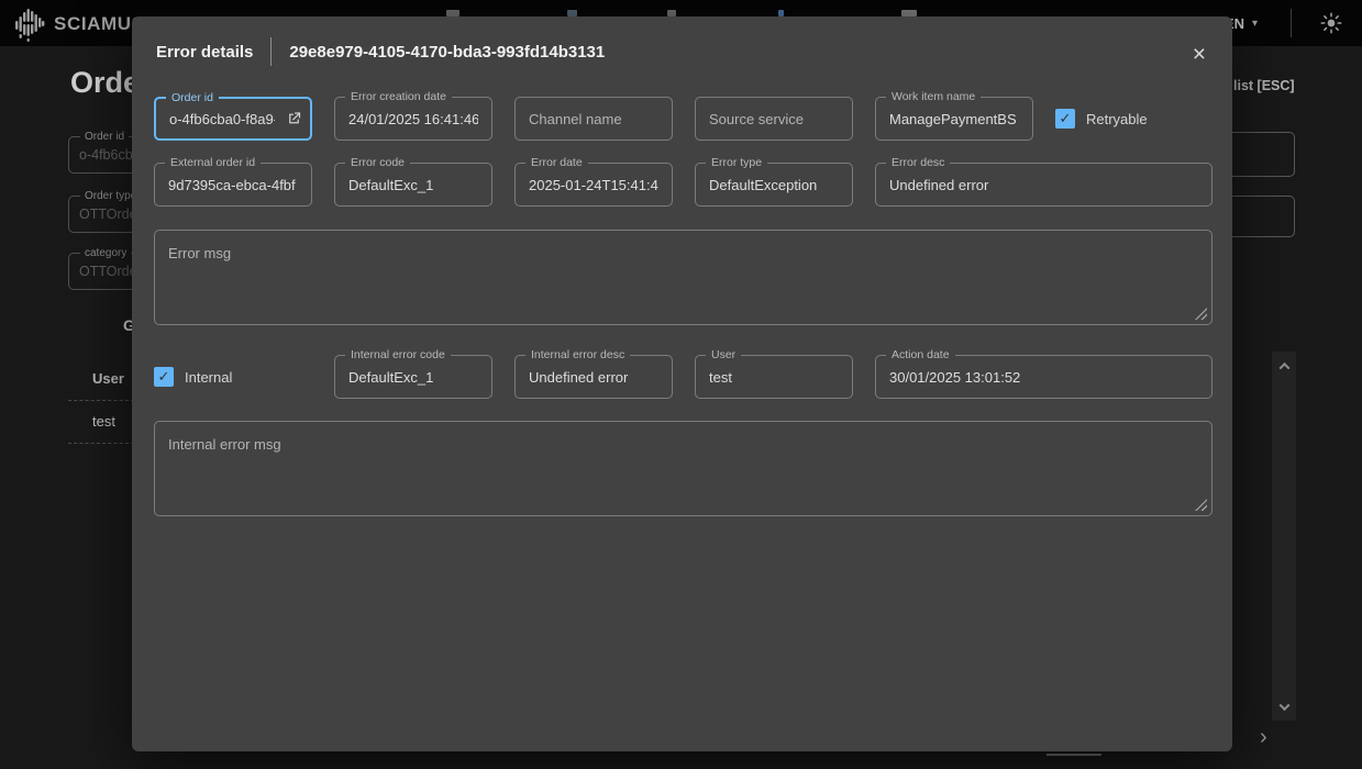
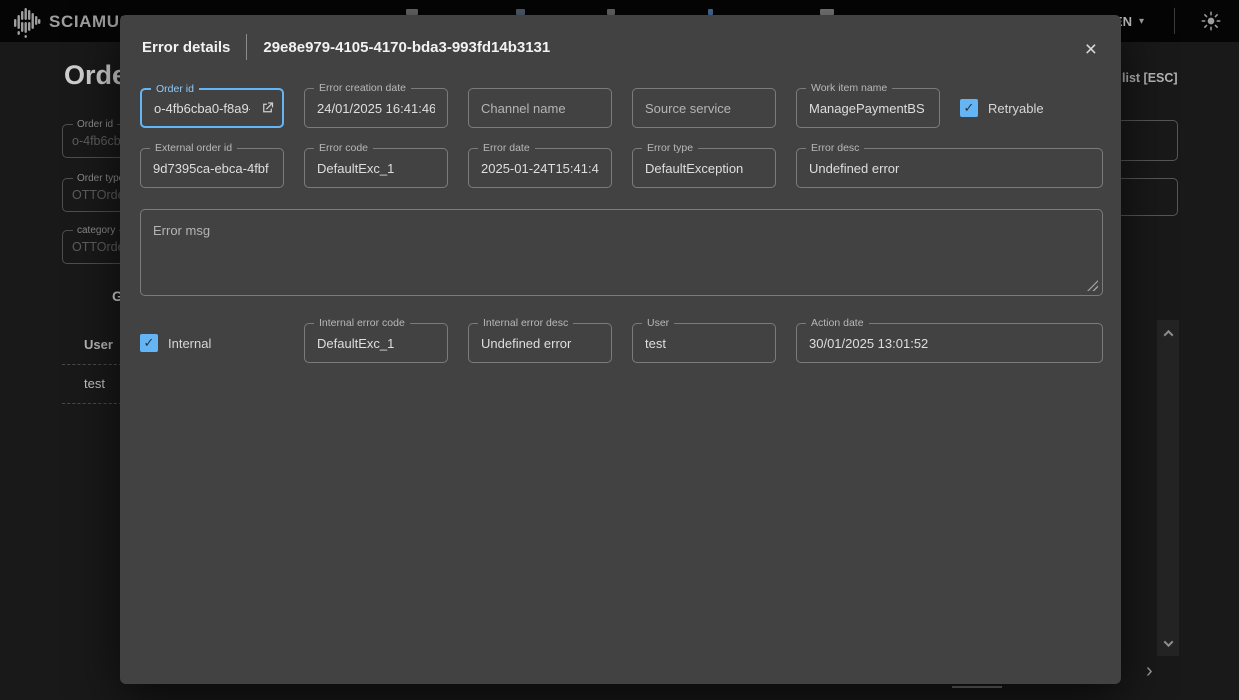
  SCIAMU
  ▾
  Ord
  list [ESC]
  Order id
  o-4fb6cb
  Order typ
  OTTOrd
  category
  OTTOrd
  G
  User
  test
  ›
  Error details
  29e8e979-4105-4170-bda3-993fd14b3131
  ×
  Order id
  o-4fb6cba0-f8a9
  Error creation date
  24/01/2025 16:41:46
  Channel name
  Source service
  Work item name
  ManagePaymentBS
  ✓
  Retryable
  External order id
  9d7395ca-ebca-4fbf
  Error code
  DefaultExc_1
  Error date
  2025-01-24T15:41:4
  Error type
  DefaultException
  Error desc
  Undefined error
  Error msg
  ✓
  Internal
  Internal error code
  DefaultExc_1
  Internal error desc
  Undefined error
  User
  test
  Action date
  30/01/2025 13:01:52
- Internal error msg
